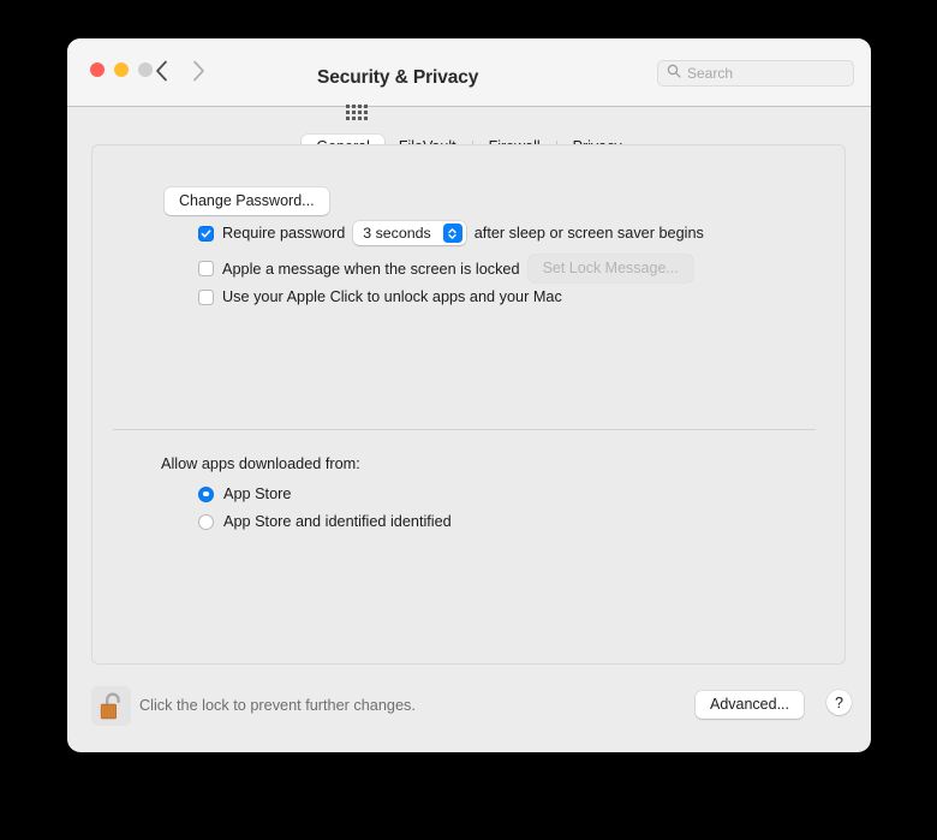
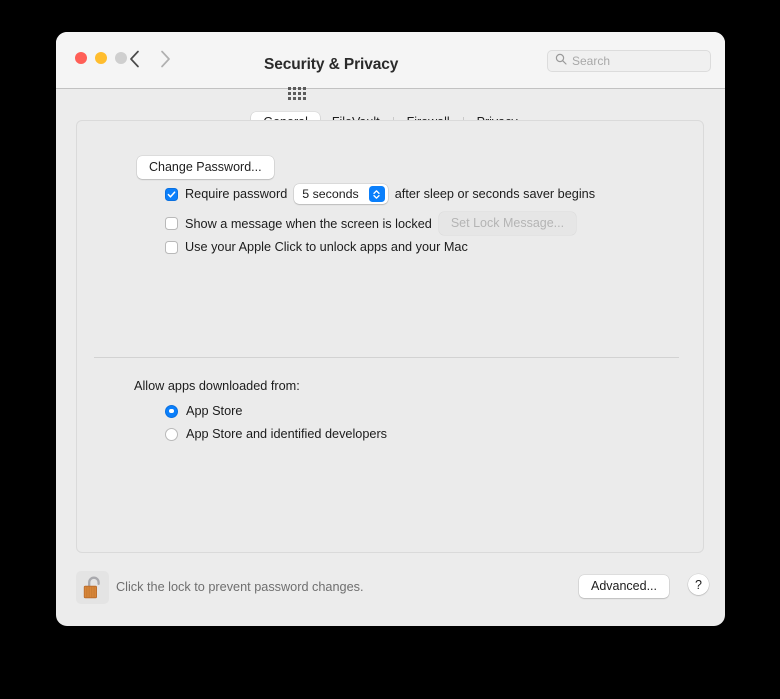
  Security & Privacy
  Search
  Change Password...
  Require password
- 3 seconds
+ 5 seconds
- after sleep or screen saver begins
+ after sleep or seconds saver begins
- Apple a message when the screen is locked
+ Show a message when the screen is locked
  Set Lock Message...
  Use your Apple Click to unlock apps and your Mac
  Allow apps downloaded from:
  App Store
- App Store and identified identified
+ App Store and identified developers
- Click the lock to prevent further changes.
+ Click the lock to prevent password changes.
  Advanced...
  ?
